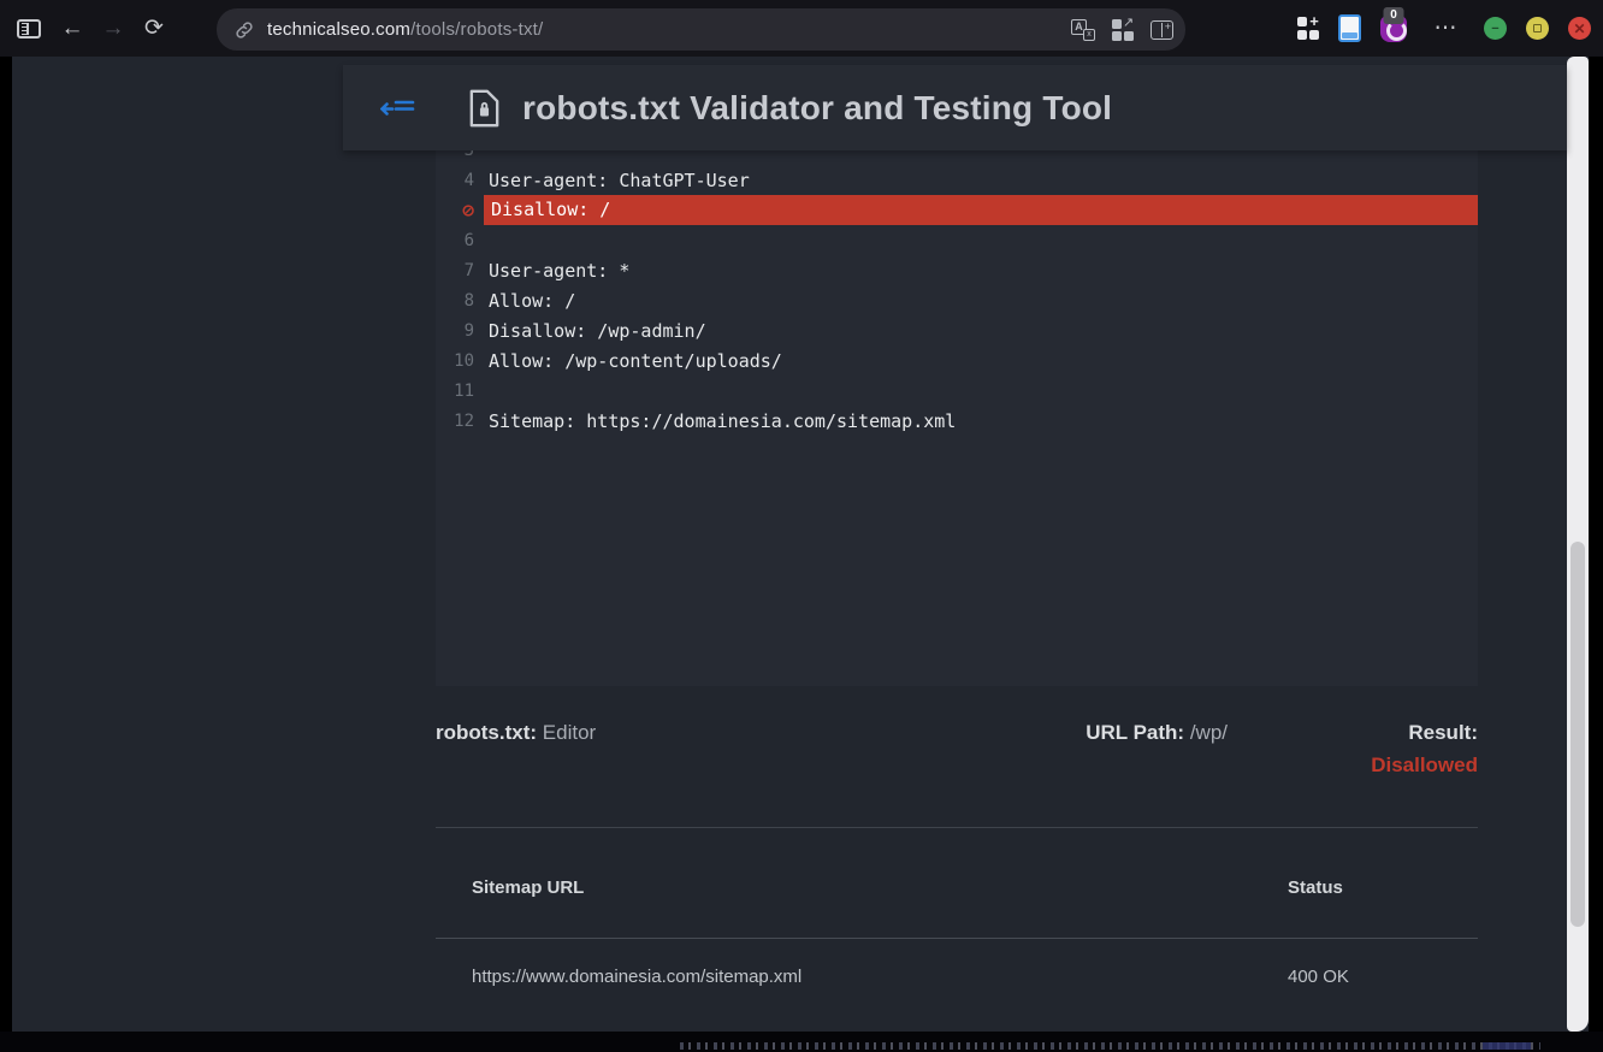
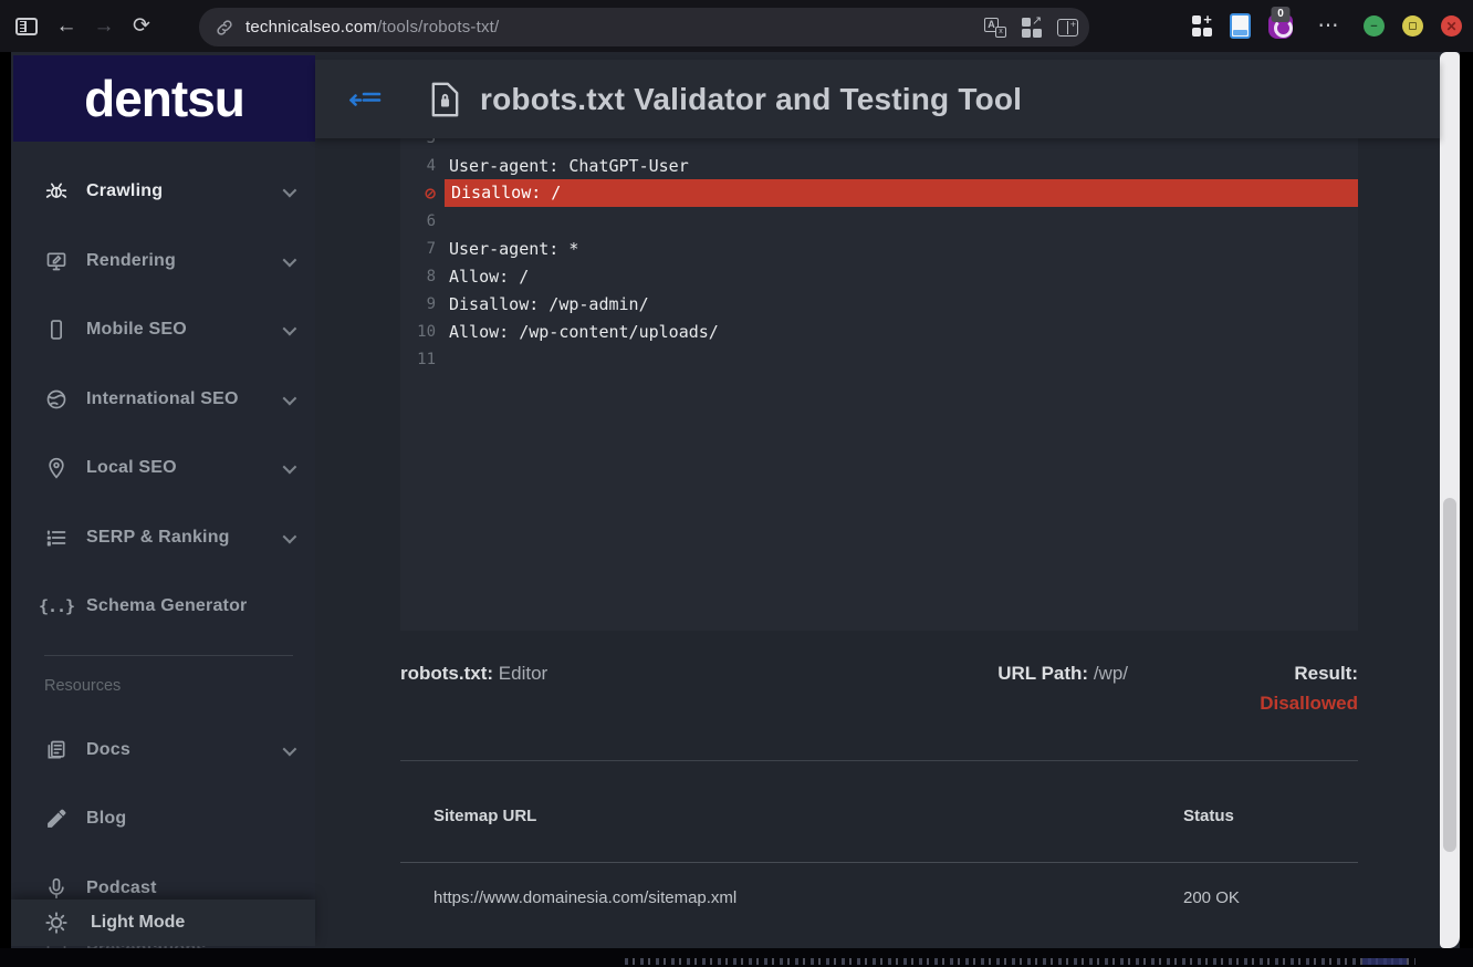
  ←
  →
  ⟳
  technicalseo.com/tools/robots-txt/
  A
  +
  0
  ⋯
  −
  ✕
+ dentsu
+ Crawling
+ Rendering
+ Mobile SEO
+ International SEO
+ Local SEO
+ SERP & Ranking
+ {..}
+ Schema Generator
+ Resources
+ Docs
+ Blog
+ Podcast
+ Light Mode
  robots.txt Validator and Testing Tool
  4
  User-agent: ChatGPT-User
  ⊘
  Disallow: /
  6
  7
  User-agent: *
  8
  Allow: /
  9
  Disallow: /wp-admin/
  10
  Allow: /wp-content/uploads/
  11
- 12
- Sitemap: https://domainesia.com/sitemap.xml
  robots.txt: Editor
  URL Path: /wp/
  Result:
  Disallowed
  Sitemap URL
  Status
  https://www.domainesia.com/sitemap.xml
- 400 OK
+ 200 OK
